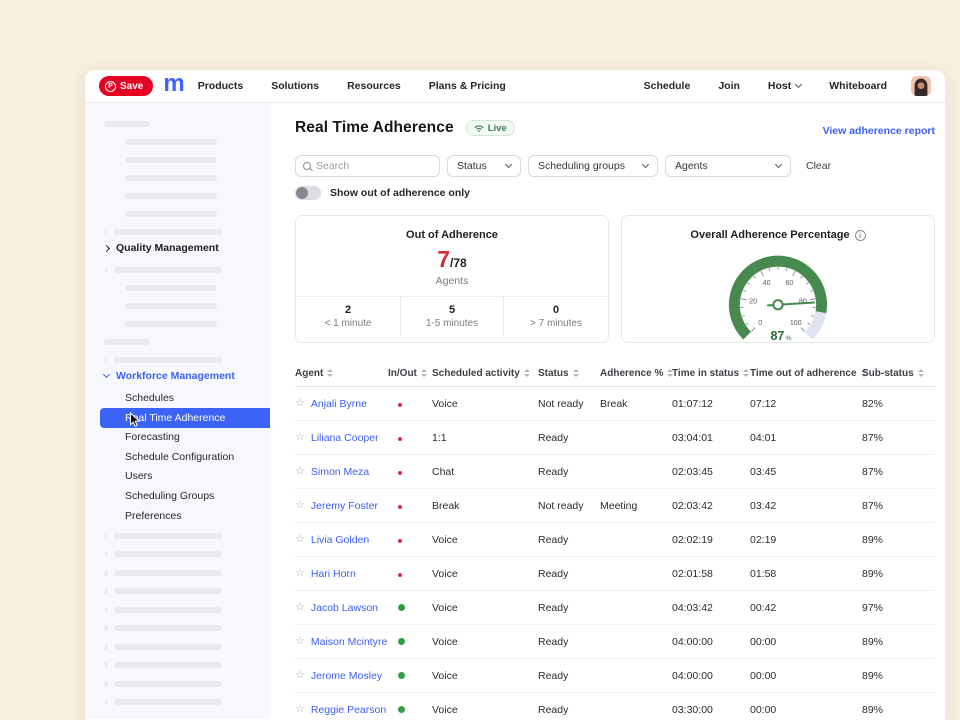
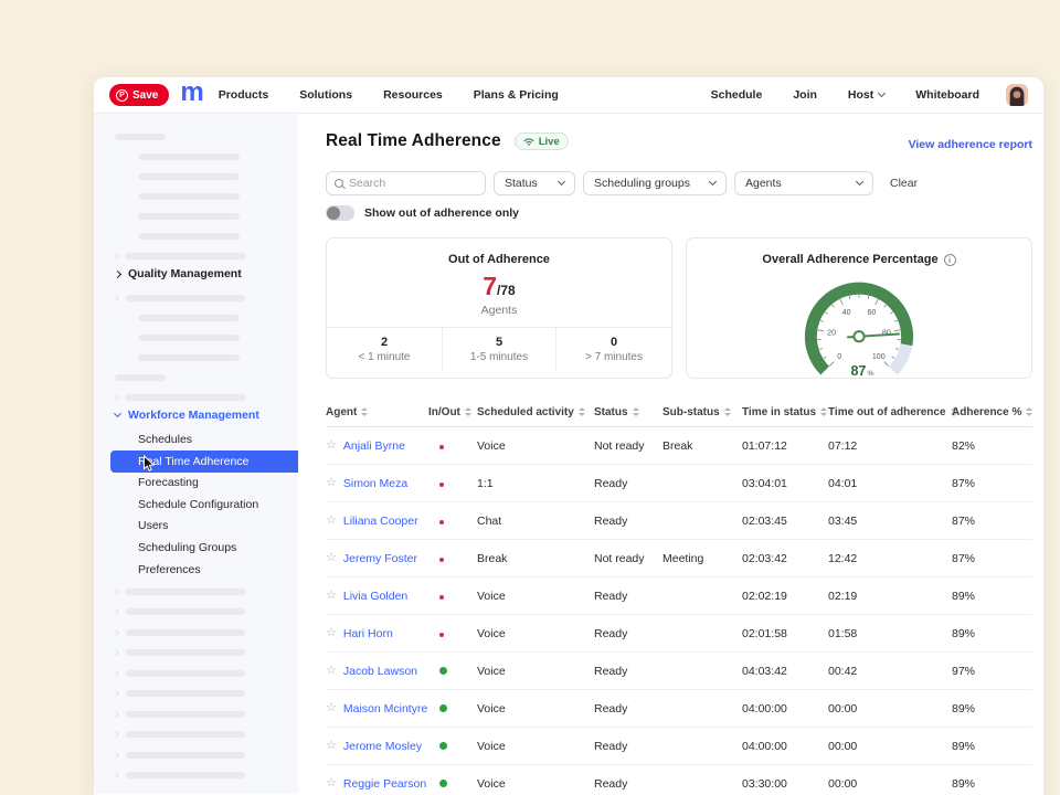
  Save
  m
  Products
  Solutions
  Resources
  Plans & Pricing
  Schedule
  Join
  Host
  Whiteboard
  Quality Management
  Workforce Management
  Schedules
  Ral Time Adherence
  Forecasting
  Schedule Configuration
  Users
  Scheduling Groups
  Preferences
  Real Time Adherence
  Live
  View adherence report
  Search
  Status
  Scheduling groups
  Agents
  Clear
  Show out of adherence only
  Out of Adherence
  7
  /78
  Agents
  2
  < 1 minute
  5
  1-5 minutes
  0
  > 7 minutes
  Overall Adherence Percentage
  i
  0
  20
  40
  60
  80
  100
  87
  Agent
  In/Out
  Scheduled activity
  Status
- Adherence %
+ Sub-status
  Time in status
  Time out of adherence
- Sub-status
+ Adherence %
  ☆
  Anjali Byrne
  Voice
  Not ready
  Break
  01:07:12
  07:12
  82%
  ☆
- Liliana Cooper
+ Simon Meza
  1:1
  Ready
  03:04:01
  04:01
  87%
  ☆
- Simon Meza
+ Liliana Cooper
  Chat
  Ready
  02:03:45
  03:45
  87%
  ☆
  Jeremy Foster
  Break
  Not ready
  Meeting
  02:03:42
- 03:42
+ 12:42
  87%
  ☆
  Livia Golden
  Voice
  Ready
  02:02:19
  02:19
  89%
  ☆
  Hari Horn
  Voice
  Ready
  02:01:58
  01:58
  89%
  ☆
  Jacob Lawson
  Voice
  Ready
  04:03:42
  00:42
  97%
  ☆
  Maison Mcintyre
  Voice
  Ready
  04:00:00
  00:00
  89%
  ☆
  Jerome Mosley
  Voice
  Ready
  04:00:00
  00:00
  89%
  ☆
  Reggie Pearson
  Voice
  Ready
  03:30:00
  00:00
  89%
